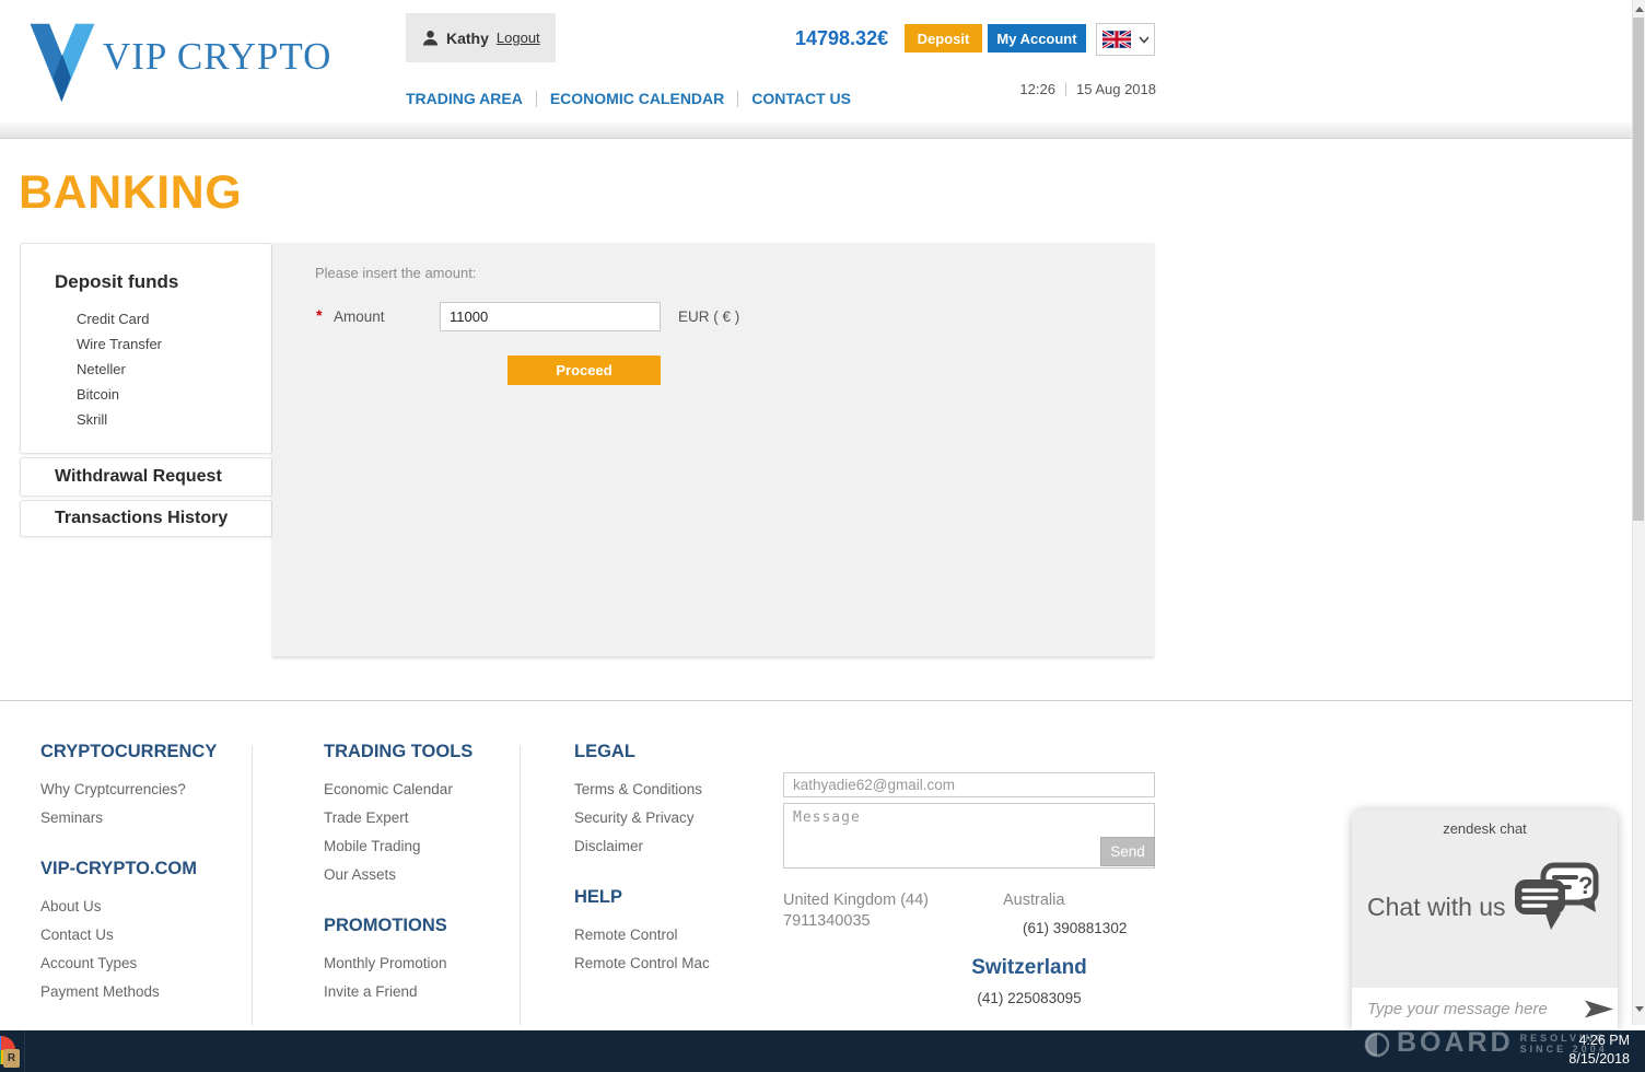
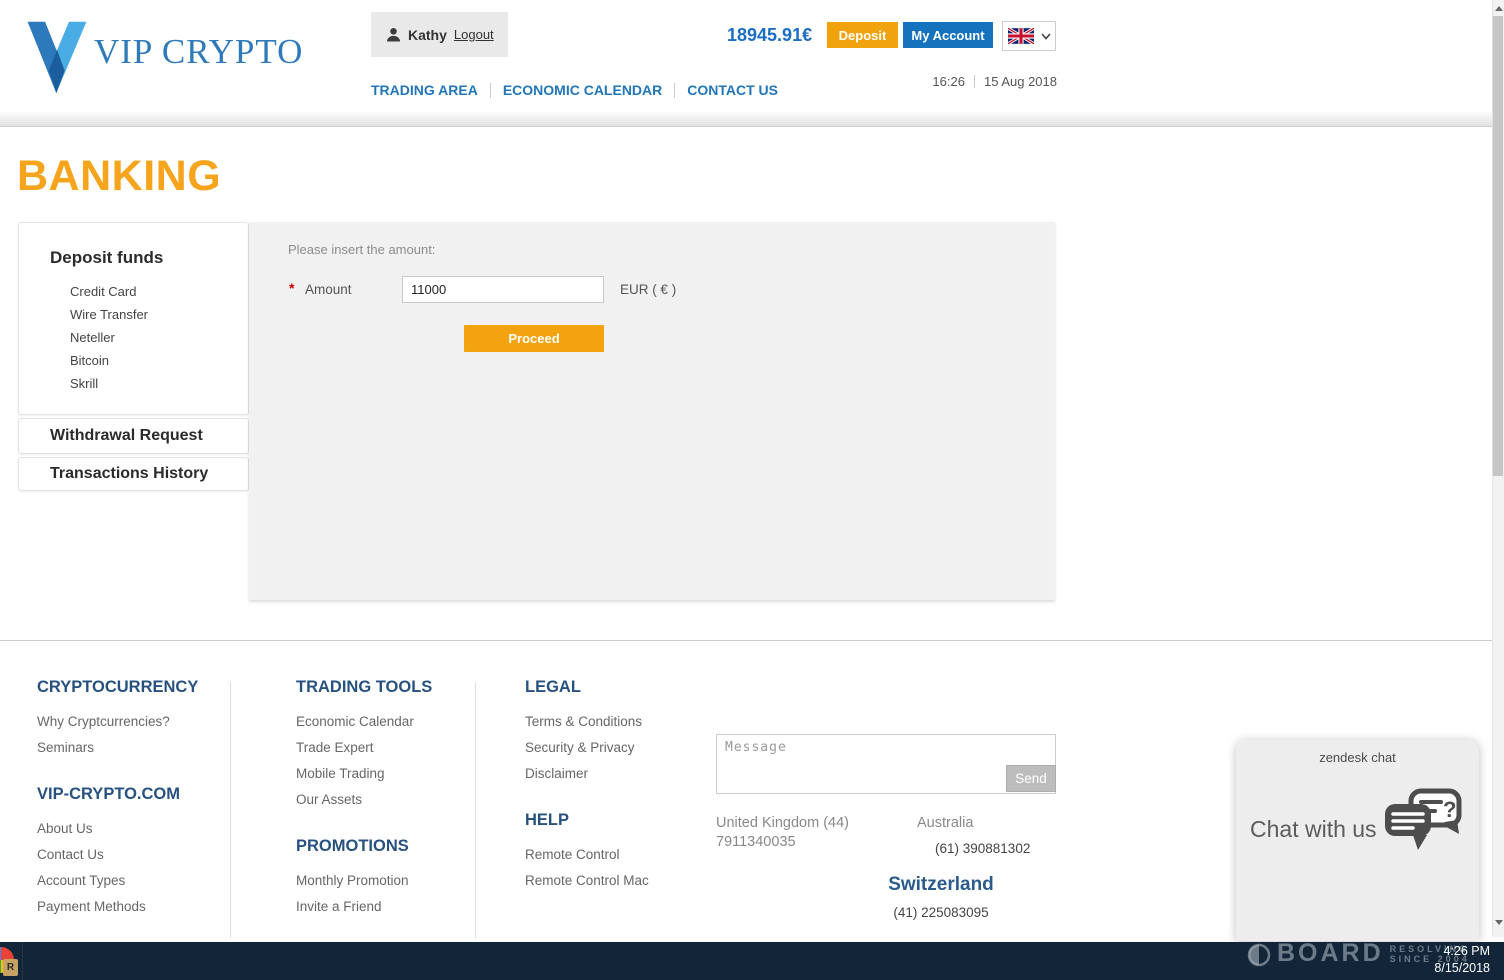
  VIP CRYPTO
  Kathy
  Logout
  TRADING AREA
  ECONOMIC CALENDAR
  CONTACT US
- 14798.32€
+ 18945.91€
  Deposit
  My Account
- 12:26
+ 16:26
  15 Aug 2018
  BANKING
  Deposit funds
  Credit Card
  Wire Transfer
  Neteller
  Bitcoin
  Skrill
  Withdrawal Request
  Transactions History
  Please insert the amount:
  *
  Amount
  11000
  EUR ( € )
  Proceed
  CRYPTOCURRENCY
  Why Cryptcurrencies?
  Seminars
  VIP-CRYPTO.COM
  About Us
  Contact Us
  Account Types
  Payment Methods
  TRADING TOOLS
  Economic Calendar
  Trade Expert
  Mobile Trading
  Our Assets
  PROMOTIONS
  Monthly Promotion
  Invite a Friend
  LEGAL
  Terms & Conditions
  Security & Privacy
  Disclaimer
  HELP
  Remote Control
  Remote Control Mac
- kathyadie62@gmail.com
  Message
  Send
  United Kingdom (44)
  7911340035
  Australia
  (61) 390881302
  Switzerland
  (41) 225083095
  zendesk chat
  Chat with us
  ?
- Type your message here
  R
  BOARD
  RESOLVING
  SINCE 2004
  4:26 PM
  8/15/2018
